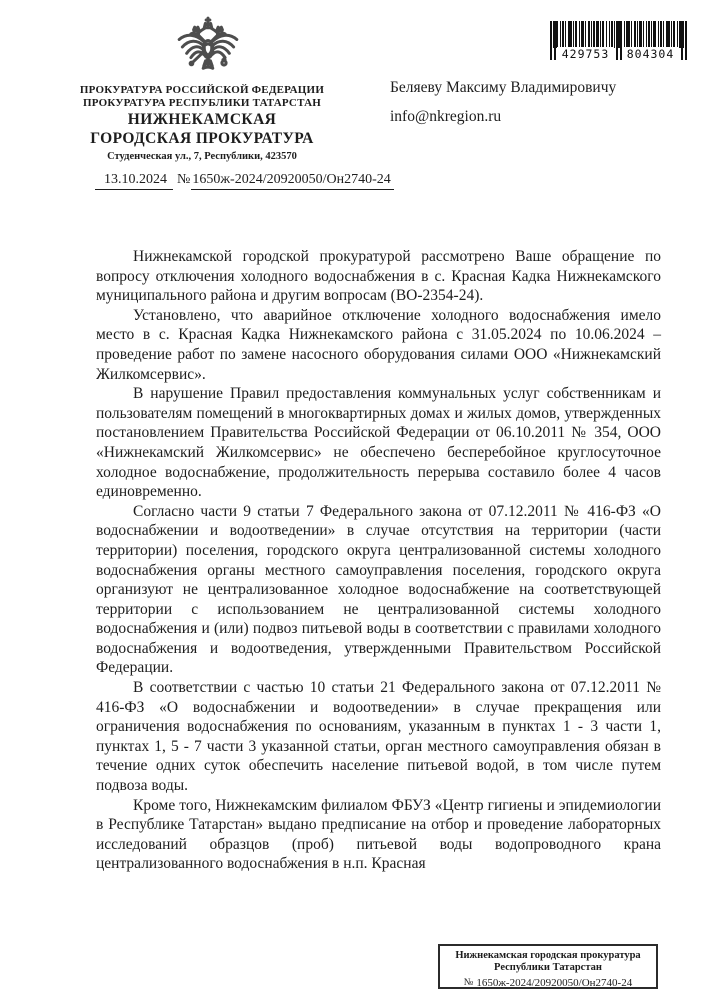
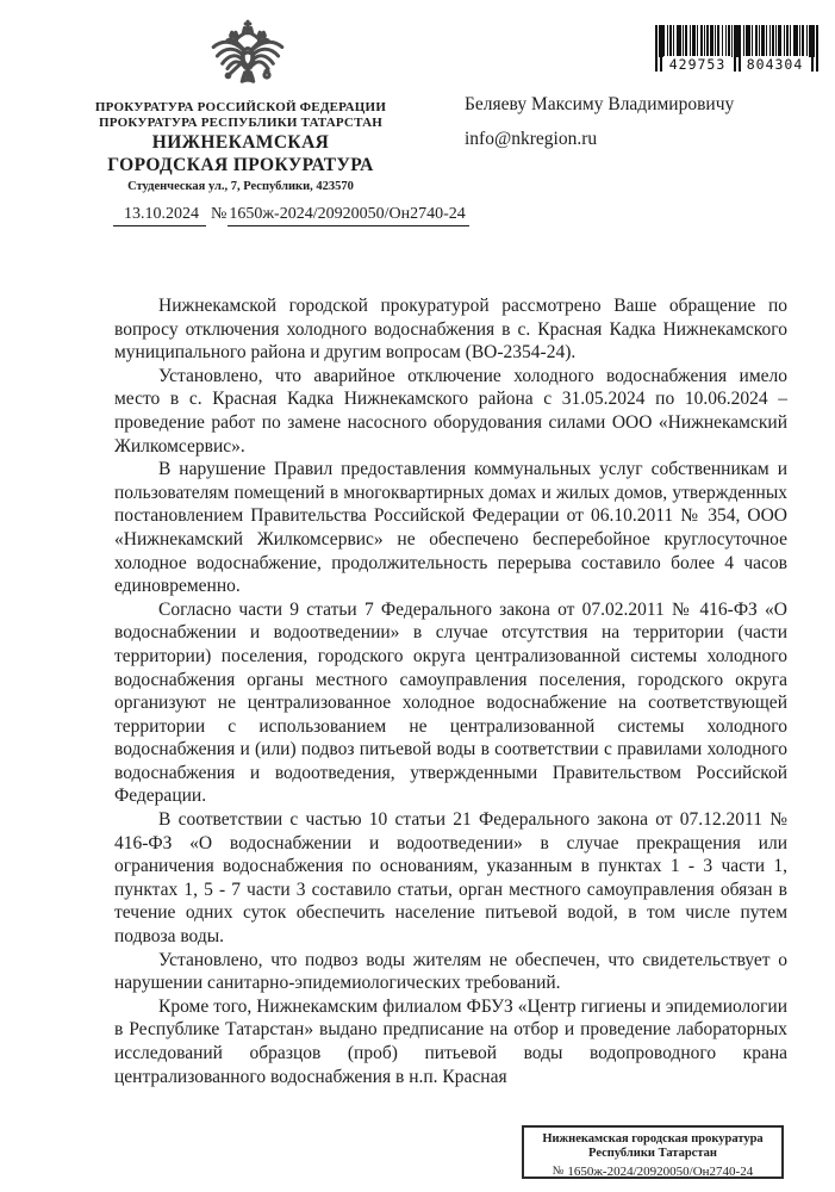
  ПРОКУРАТУРА РОССИЙСКОЙ ФЕДЕРАЦИИ
  ПРОКУРАТУРА РЕСПУБЛИКИ ТАТАРСТАН
  НИЖНЕКАМСКАЯ
  ГОРОДСКАЯ ПРОКУРАТУРА
  Студенческая ул., 7, Республики, 423570
  13.10.2024 № 1650ж-2024/20920050/Он2740-24
  429753
  804304
  Беляеву Максиму Владимировичу
  info@nkregion.ru
  Нижнекамской городской прокуратурой рассмотрено Ваше обращение по вопросу отключения холодного водоснабжения в с. Красная Кадка Нижнекамского муниципального района и другим вопросам (ВО-2354-24).
  Установлено, что аварийное отключение холодного водоснабжения имело место в с. Красная Кадка Нижнекамского района с 31.05.2024 по 10.06.2024 – проведение работ по замене насосного оборудования силами ООО «Нижнекамский Жилкомсервис».
  В нарушение Правил предоставления коммунальных услуг собственникам и пользователям помещений в многоквартирных домах и жилых домов, утвержденных постановлением Правительства Российской Федерации от 06.10.2011 № 354, ООО «Нижнекамский Жилкомсервис» не обеспечено бесперебойное круглосуточное холодное водоснабжение, продолжительность перерыва составило более 4 часов единовременно.
- Согласно части 9 статьи 7 Федерального закона от 07.12.2011 № 416-ФЗ «О водоснабжении и водоотведении» в случае отсутствия на территории (части территории) поселения, городского округа централизованной системы холодного водоснабжения органы местного самоуправления поселения, городского округа организуют не централизованное холодное водоснабжение на соответствующей территории с использованием не централизованной системы холодного водоснабжения и (или) подвоз питьевой воды в соответствии с правилами холодного водоснабжения и водоотведения, утвержденными Правительством Российской Федерации.
+ Согласно части 9 статьи 7 Федерального закона от 07.02.2011 № 416-ФЗ «О водоснабжении и водоотведении» в случае отсутствия на территории (части территории) поселения, городского округа централизованной системы холодного водоснабжения органы местного самоуправления поселения, городского округа организуют не централизованное холодное водоснабжение на соответствующей территории с использованием не централизованной системы холодного водоснабжения и (или) подвоз питьевой воды в соответствии с правилами холодного водоснабжения и водоотведения, утвержденными Правительством Российской Федерации.
- В соответствии с частью 10 статьи 21 Федерального закона от 07.12.2011 № 416-ФЗ «О водоснабжении и водоотведении» в случае прекращения или ограничения водоснабжения по основаниям, указанным в пунктах 1 - 3 части 1, пунктах 1, 5 - 7 части 3 указанной статьи, орган местного самоуправления обязан в течение одних суток обеспечить население питьевой водой, в том числе путем подвоза воды.
+ В соответствии с частью 10 статьи 21 Федерального закона от 07.12.2011 № 416-ФЗ «О водоснабжении и водоотведении» в случае прекращения или ограничения водоснабжения по основаниям, указанным в пунктах 1 - 3 части 1, пунктах 1, 5 - 7 части 3 составило статьи, орган местного самоуправления обязан в течение одних суток обеспечить население питьевой водой, в том числе путем подвоза воды.
+ Установлено, что подвоз воды жителям не обеспечен, что свидетельствует о нарушении санитарно-эпидемиологических требований.
  Кроме того, Нижнекамским филиалом ФБУЗ «Центр гигиены и эпидемиологии в Республике Татарстан» выдано предписание на отбор и проведение лабораторных исследований образцов (проб) питьевой воды водопроводного крана централизованного водоснабжения в н.п. Красная
  Нижнекамская городская прокуратура
  Республики Татарстан
  № 1650ж-2024/20920050/Он2740-24
